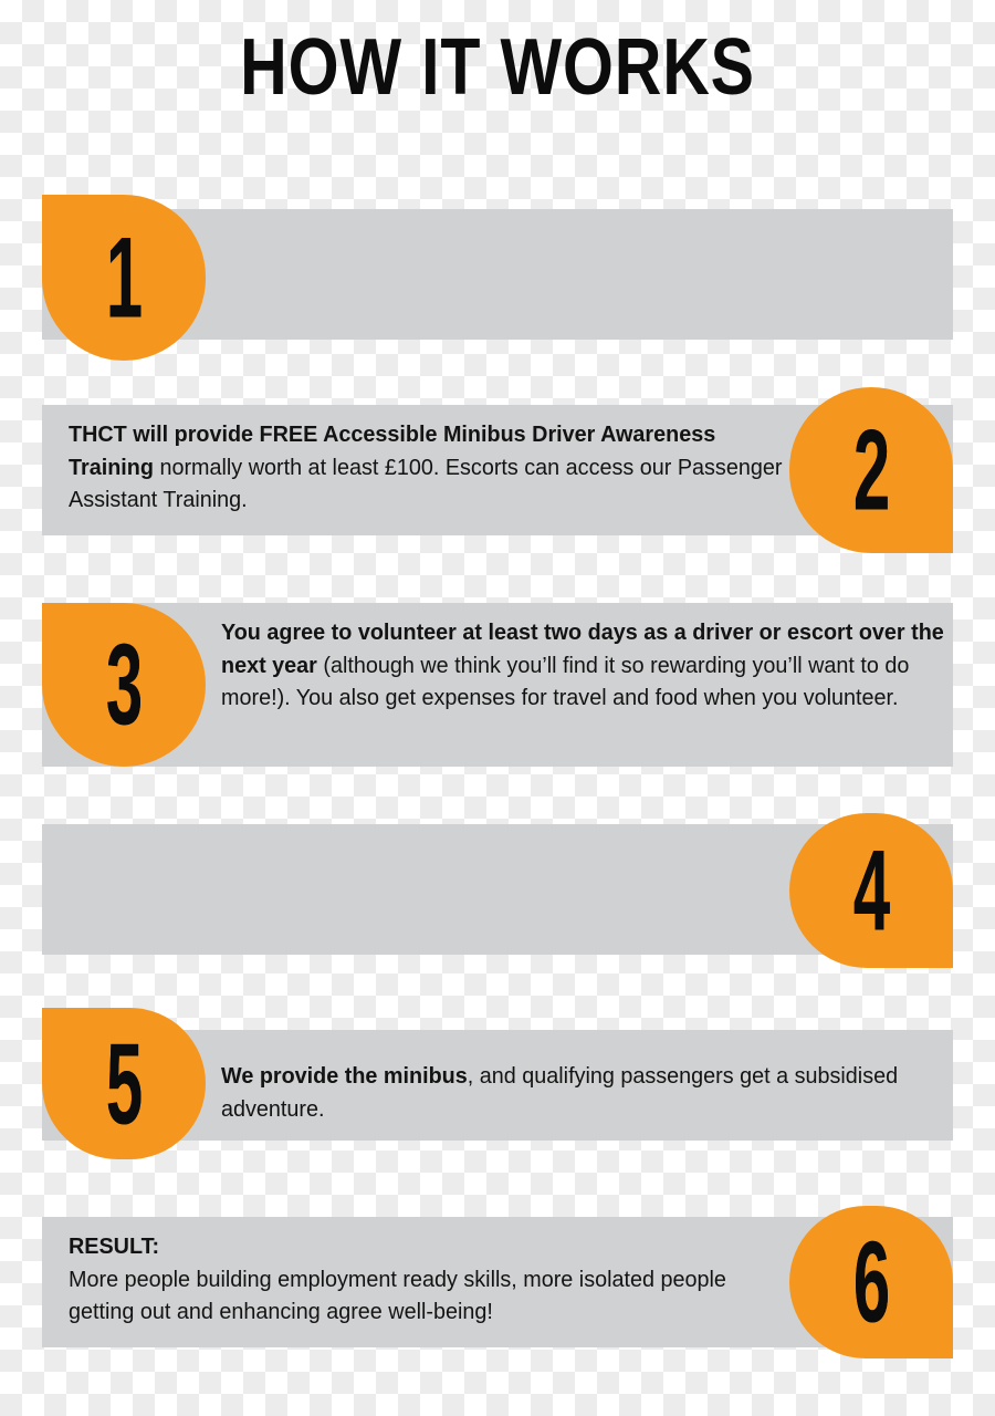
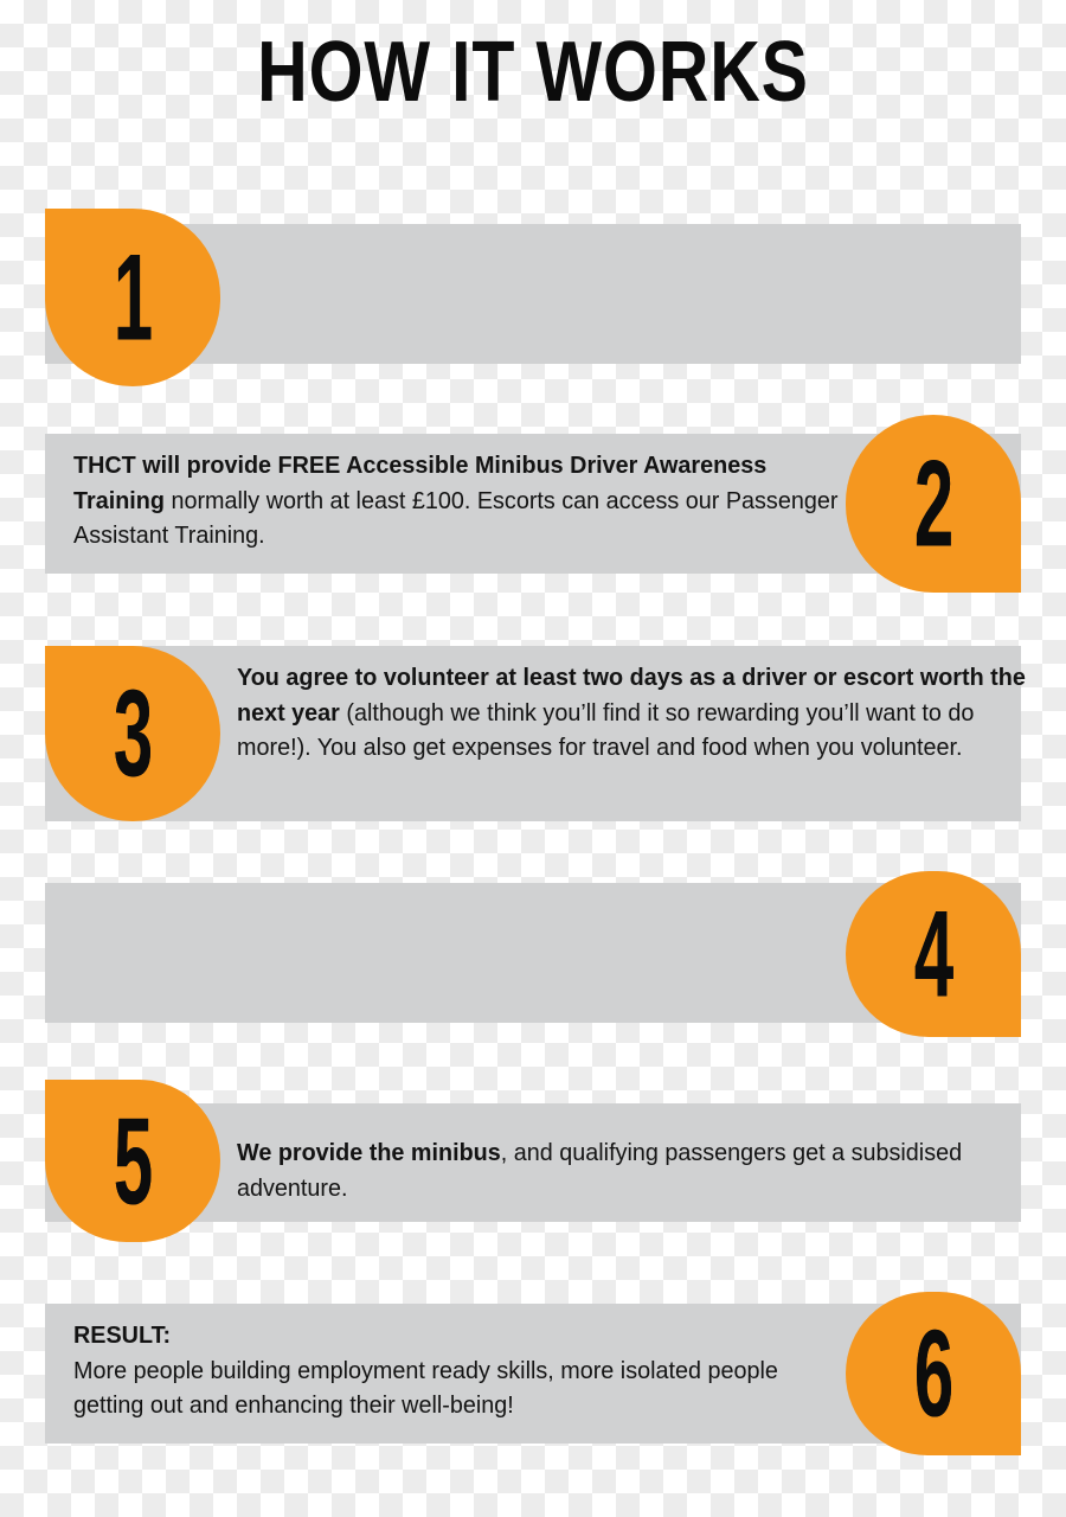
  HOW IT WORKS
  1
  2
  THCT will provide FREE Accessible Minibus Driver Awareness Training normally worth at least £100. Escorts can access our Passenger Assistant Training.
  3
- You agree to volunteer at least two days as a driver or escort over the next year (although we think you’ll find it so rewarding you’ll want to do more!). You also get expenses for travel and food when you volunteer.
+ You agree to volunteer at least two days as a driver or escort worth the next year (although we think you’ll find it so rewarding you’ll want to do more!). You also get expenses for travel and food when you volunteer.
  4
  5
  We provide the minibus, and qualifying passengers get a subsidised adventure.
  6
  RESULT:
- More people building employment ready skills, more isolated people getting out and enhancing agree well-being!
+ More people building employment ready skills, more isolated people getting out and enhancing their well-being!
